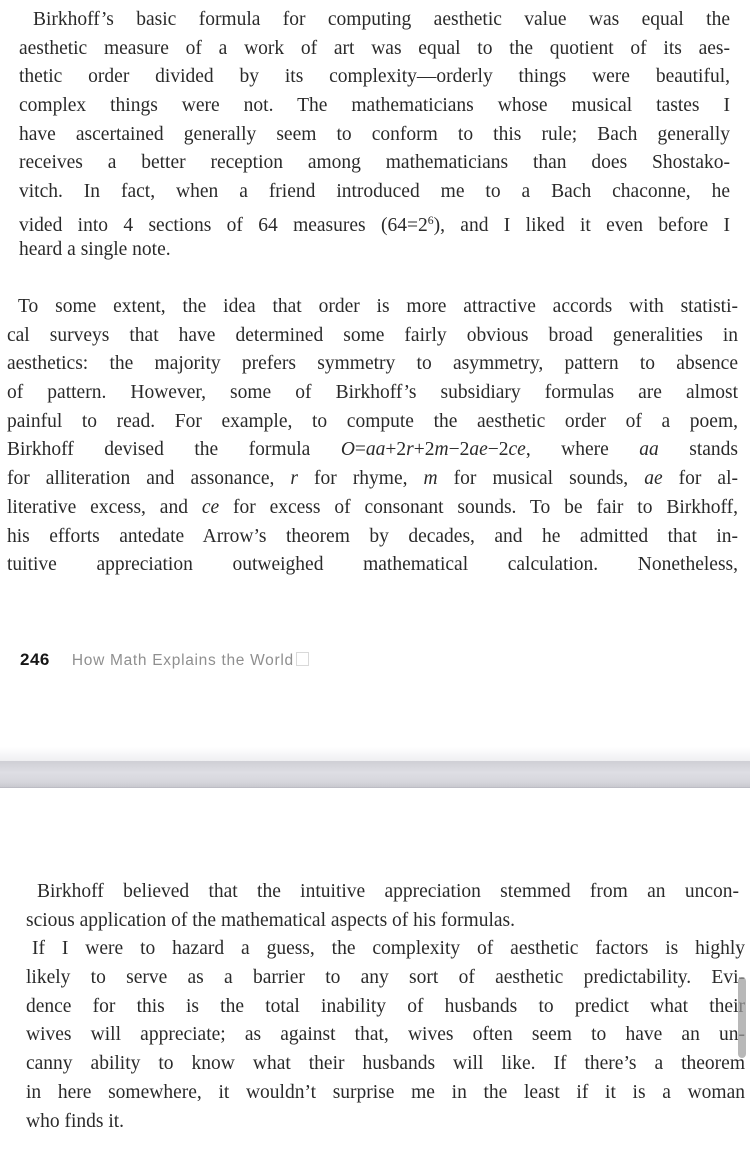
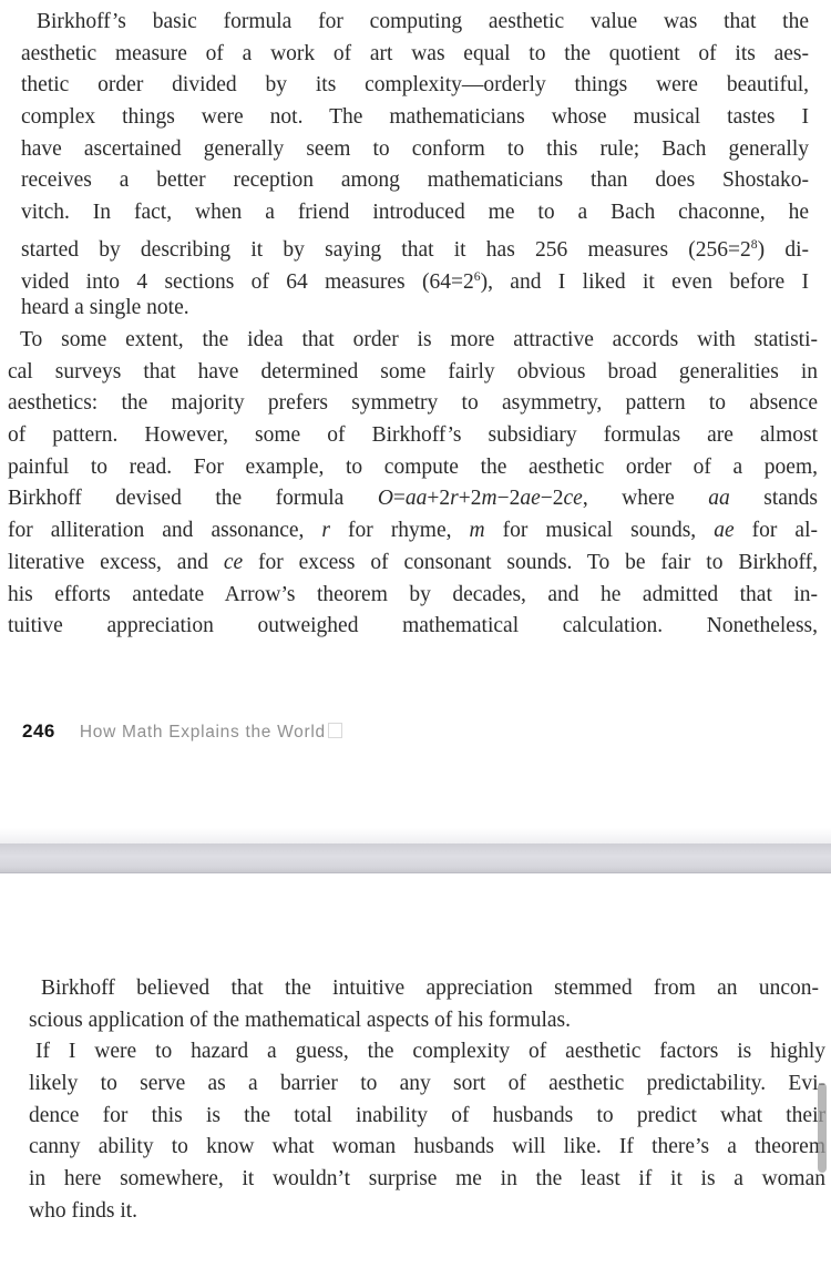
- Birkhoff’s basic formula for computing aesthetic value was equal the
+ Birkhoff’s basic formula for computing aesthetic value was that the
  aesthetic measure of a work of art was equal to the quotient of its aes-
  thetic order divided by its complexity—orderly things were beautiful,
  complex things were not. The mathematicians whose musical tastes I
  have ascertained generally seem to conform to this rule; Bach generally
  receives a better reception among mathematicians than does Shostako-
  vitch. In fact, when a friend introduced me to a Bach chaconne, he
+ started by describing it by saying that it has 256 measures (256=28) di-
  vided into 4 sections of 64 measures (64=26), and I liked it even before I
  heard a single note.
  To some extent, the idea that order is more attractive accords with statisti-
  cal surveys that have determined some fairly obvious broad generalities in
  aesthetics: the majority prefers symmetry to asymmetry, pattern to absence
  of pattern. However, some of Birkhoff’s subsidiary formulas are almost
  painful to read. For example, to compute the aesthetic order of a poem,
  Birkhoff devised the formula O=aa+2r+2m−2ae−2ce, where aa stands
  for alliteration and assonance, r for rhyme, m for musical sounds, ae for al-
  literative excess, and ce for excess of consonant sounds. To be fair to Birkhoff,
  his efforts antedate Arrow’s theorem by decades, and he admitted that in-
  tuitive appreciation outweighed mathematical calculation. Nonetheless,
  246 How Math Explains the World
  Birkhoff believed that the intuitive appreciation stemmed from an uncon-
  scious application of the mathematical aspects of his formulas.
  If I were to hazard a guess, the complexity of aesthetic factors is highly
  likely to serve as a barrier to any sort of aesthetic predictability. Evi-
  dence for this is the total inability of husbands to predict what their
- wives will appreciate; as against that, wives often seem to have an un-
- canny ability to know what their husbands will like. If there’s a theorem
+ canny ability to know what woman husbands will like. If there’s a theorem
  in here somewhere, it wouldn’t surprise me in the least if it is a woman
  who finds it.
